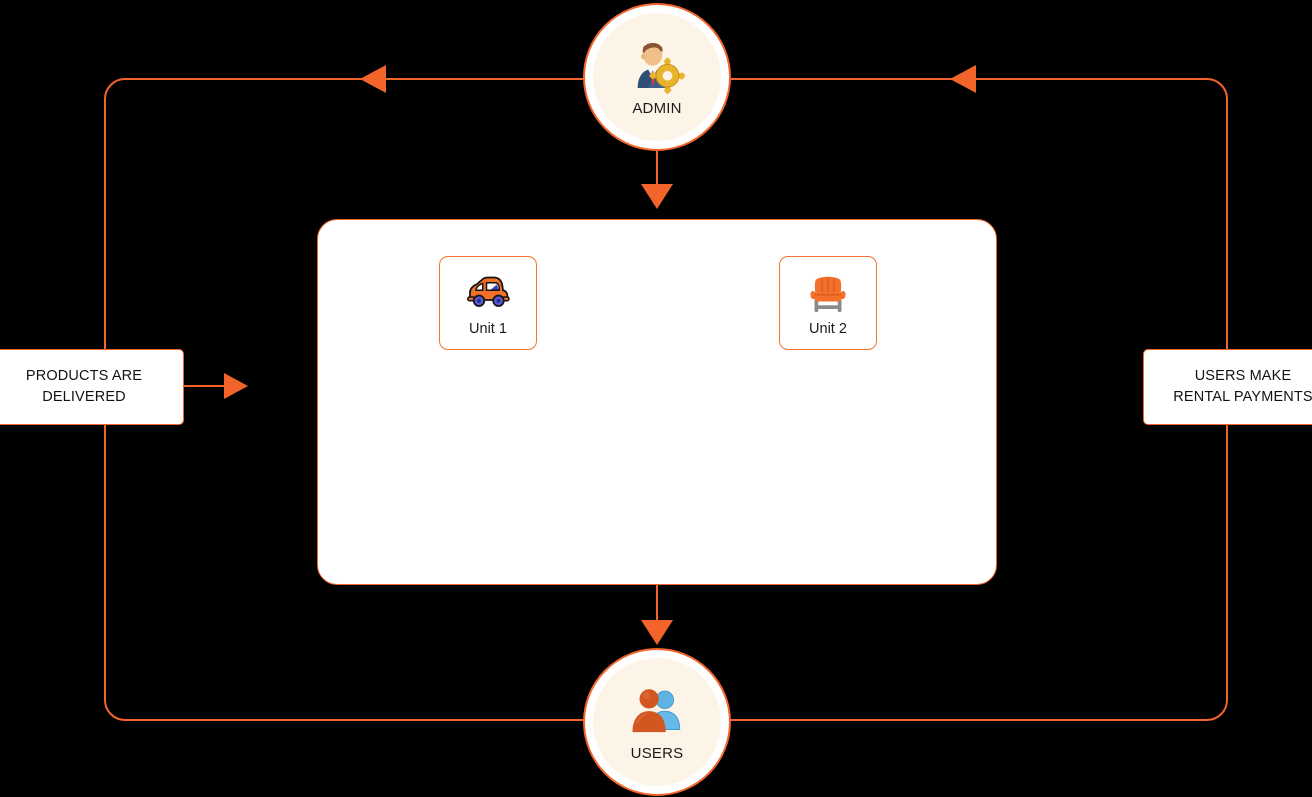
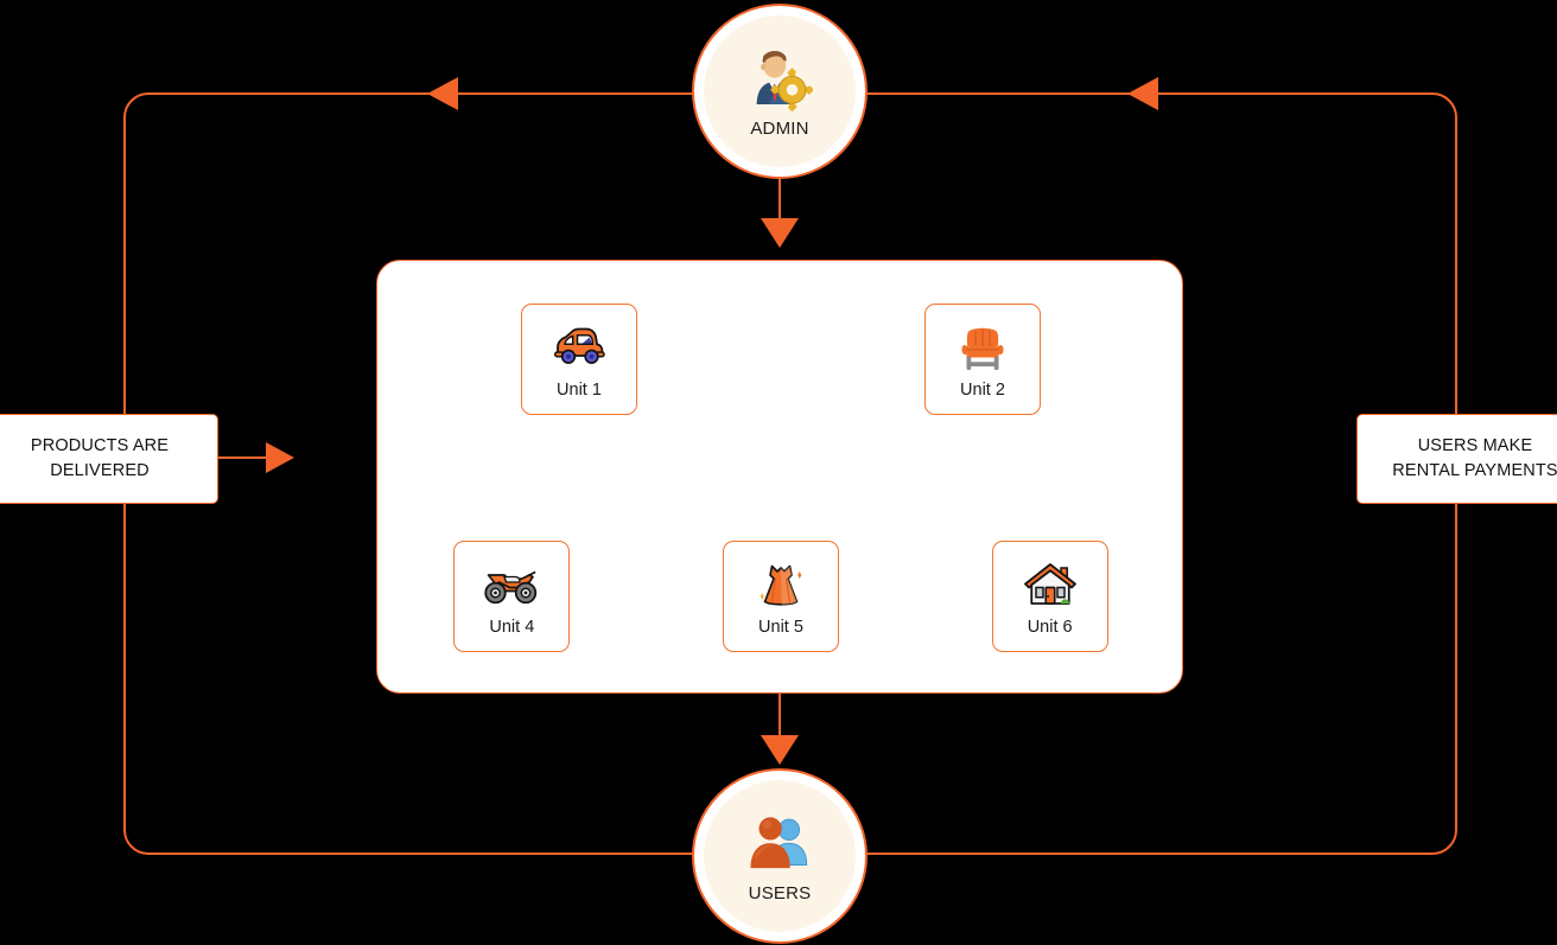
  ADMIN
  USERS
  Unit 1
  Unit 2
+ Unit 4
+ Unit 5
+ Unit 6
  PRODUCTS ARE
  DELIVERED
  USERS MAKE
  RENTAL PAYMENTS
